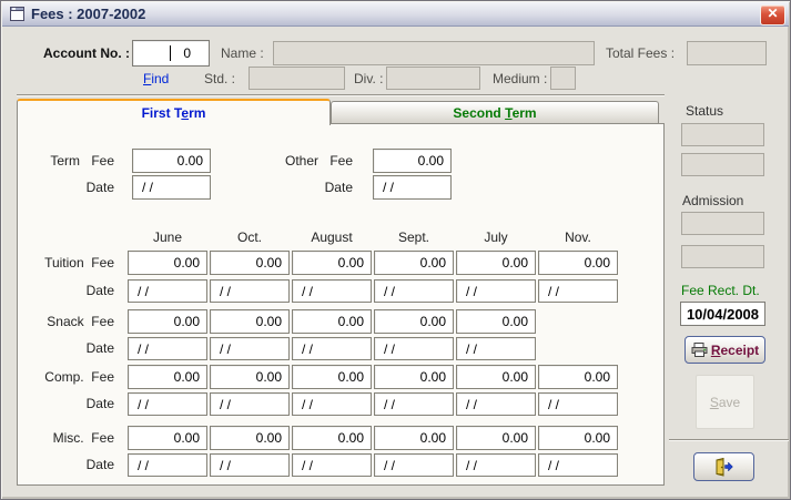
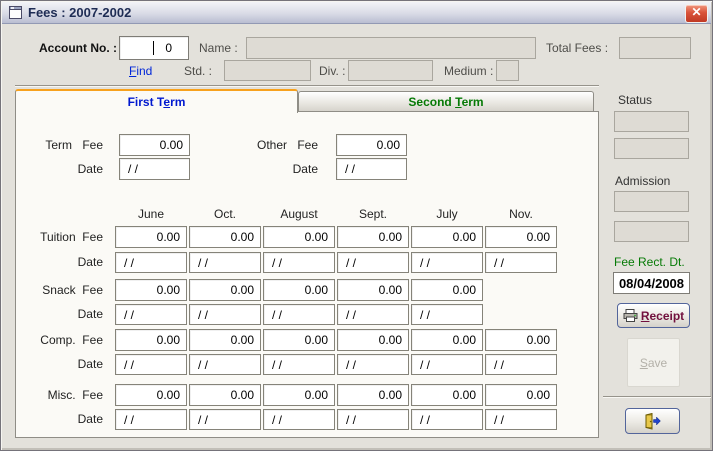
  Fees : 2007-2002
  ✕
  Account No. :
  0
  Name :
  Total Fees :
  Find
  Std. :
  Div. :
  Medium :
  First Term
  Second Term
  Term
  Fee
  0.00
  Date
  / /
  Other
  Fee
  0.00
  Date
  / /
  June
  Oct.
  August
  Sept.
  July
  Nov.
  Tuition Fee
  0.00
  0.00
  0.00
  0.00
  0.00
  0.00
  Date
  / /
  / /
  / /
  / /
  / /
  / /
  Snack Fee
  0.00
  0.00
  0.00
  0.00
  0.00
  Date
  / /
  / /
  / /
  / /
  / /
  Comp. Fee
  0.00
  0.00
  0.00
  0.00
  0.00
  0.00
  Date
  / /
  / /
  / /
  / /
  / /
  / /
  Misc. Fee
  0.00
  0.00
  0.00
  0.00
  0.00
  0.00
  Date
  / /
  / /
  / /
  / /
  / /
  / /
  Status
  Admission
  Fee Rect. Dt.
- 10/04/2008
+ 08/04/2008
  Receipt
  Save
